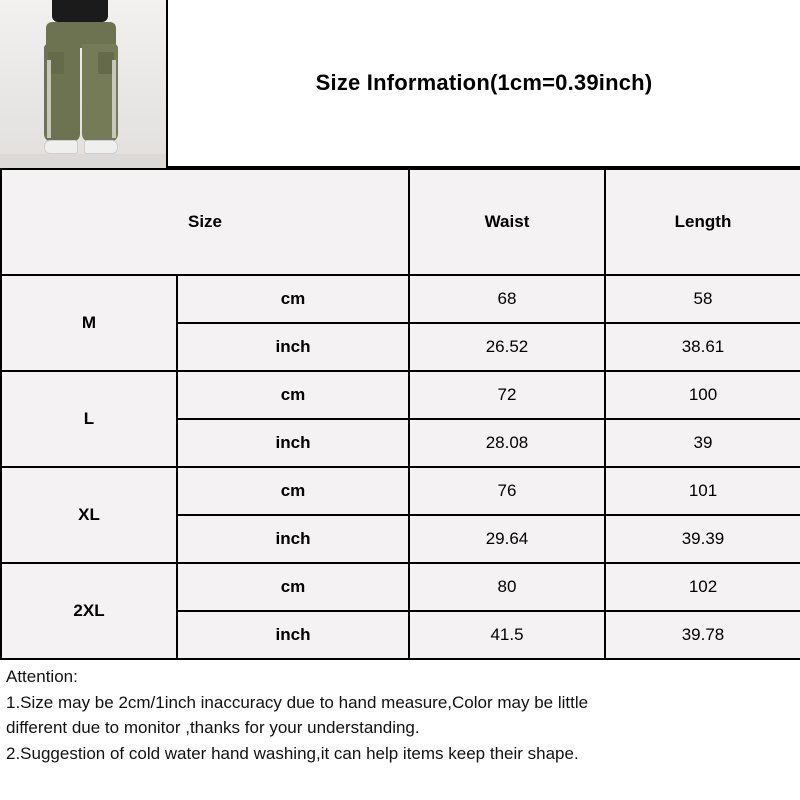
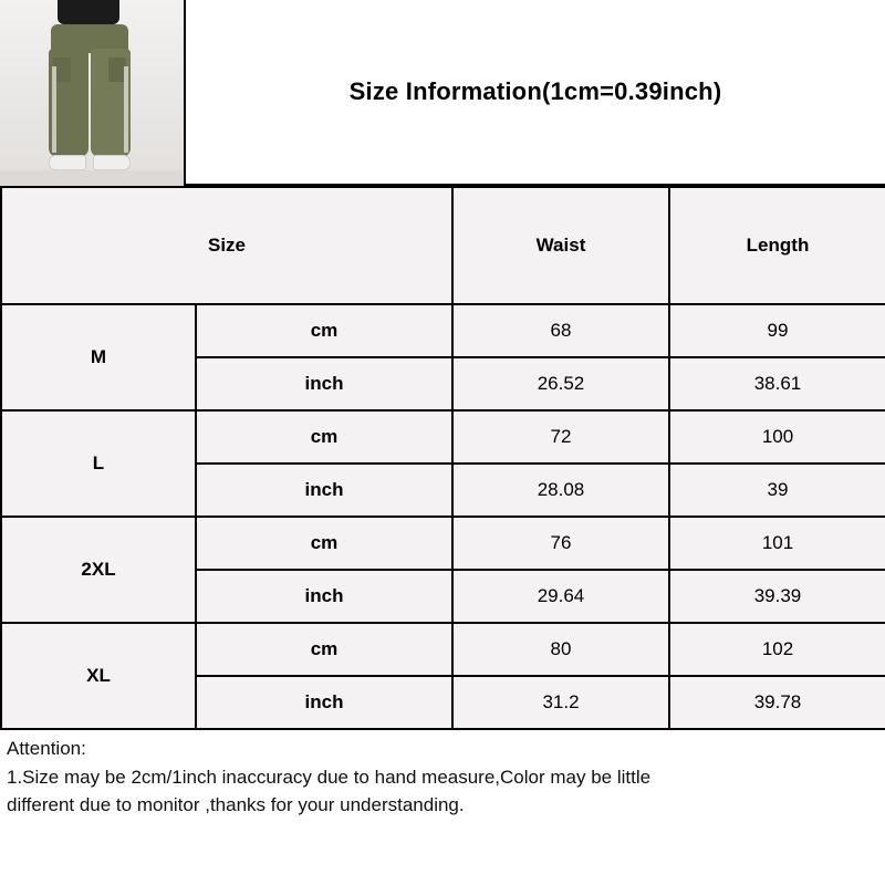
  Size Information(1cm=0.39inch)
  Size	Waist	Length
- M	cm	68	58
+ M	cm	68	99
  inch	26.52	38.61
  L	cm	72	100
  inch	28.08	39
- XL	cm	76	101
+ 2XL	cm	76	101
  inch	29.64	39.39
- 2XL	cm	80	102
+ XL	cm	80	102
- inch	41.5	39.78
+ inch	31.2	39.78
  Attention:
  1.Size may be 2cm/1inch inaccuracy due to hand measure,Color may be little
  different due to monitor ,thanks for your understanding.
- 2.Suggestion of cold water hand washing,it can help items keep their shape.
